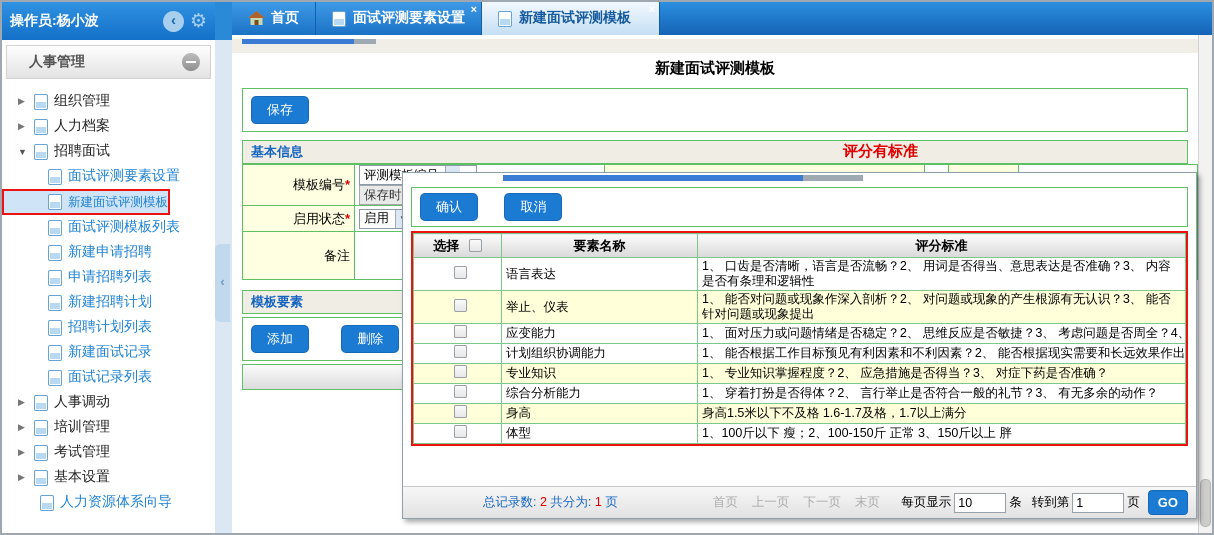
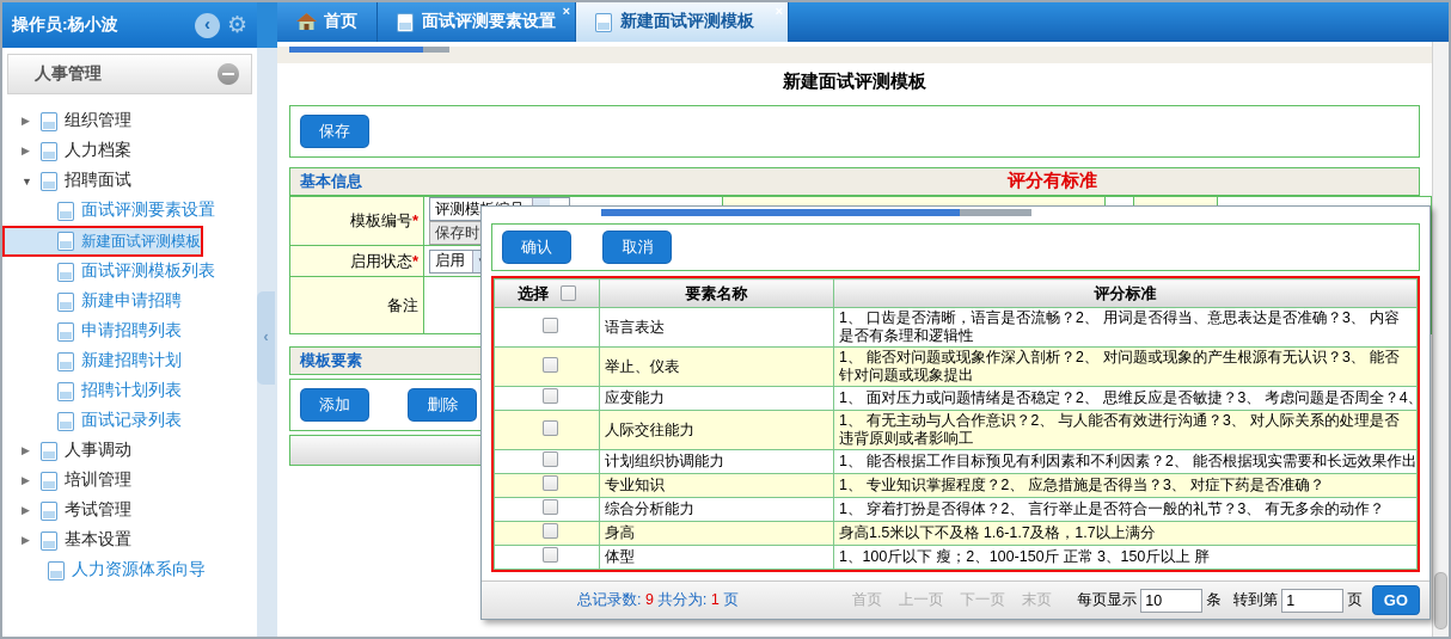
  操作员:杨小波
  ‹
  ⚙
  人事管理
  ▶
  组织管理
  ▶
  人力档案
  ▼
  招聘面试
  面试评测要素设置
  新建面试评测模板
  面试评测模板列表
  新建申请招聘
  申请招聘列表
  新建招聘计划
  招聘计划列表
- 新建面试记录
  面试记录列表
  ▶
  人事调动
  ▶
  培训管理
  ▶
  考试管理
  ▶
  基本设置
  人力资源体系向导
  ‹
  首页
  面试评测要素设置
  ×
  新建面试评测模板
  ×
  新建面试评测模板
  保存
  基本信息
  评分有标准
  启用状态*	启用
  备注
  模板要素
  添加 删除
  确认 取消
  选择	要素名称	评分标准
  	语言表达	1、 口齿是否清晰，语言是否流畅？2、 用词是否得当、意思表达是否准确？3、 内容是否有条理和逻辑性
  	举止、仪表	1、 能否对问题或现象作深入剖析？2、 对问题或现象的产生根源有无认识？3、 能否针对问题或现象提出
  	应变能力	1、 面对压力或问题情绪是否稳定？2、 思维反应是否敏捷？3、 考虑问题是否周全？4、
+ 	人际交往能力	1、 有无主动与人合作意识？2、 与人能否有效进行沟通？3、 对人际关系的处理是否违背原则或者影响工
  	计划组织协调能力	1、 能否根据工作目标预见有利因素和不利因素？2、 能否根据现实需要和长远效果作出
  	专业知识	1、 专业知识掌握程度？2、 应急措施是否得当？3、 对症下药是否准确？
  	综合分析能力	1、 穿着打扮是否得体？2、 言行举止是否符合一般的礼节？3、 有无多余的动作？
  	身高	身高1.5米以下不及格 1.6-1.7及格，1.7以上满分
  	体型	1、100斤以下 瘦；2、100-150斤 正常 3、150斤以上 胖
- 总记录数: 2 共分为: 1 页
+ 总记录数: 9 共分为: 1 页
  首页
  上一页
  下一页
  末页
  每页显示
  10
  条
  转到第
  1
  页
  GO
